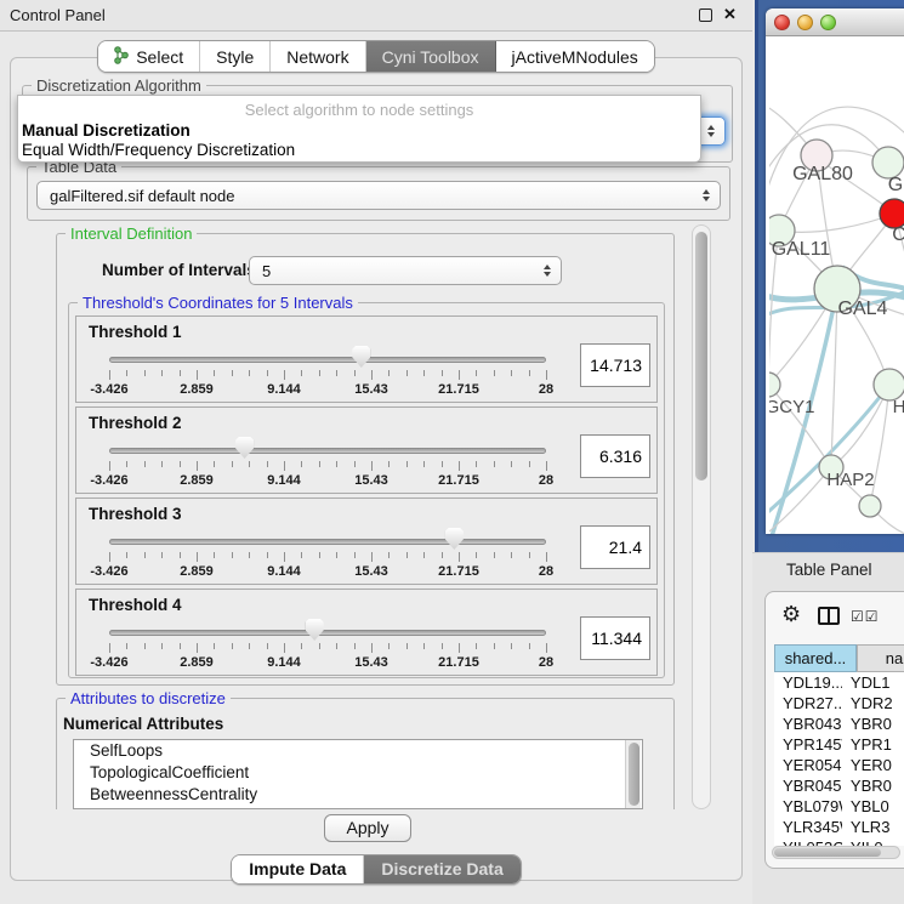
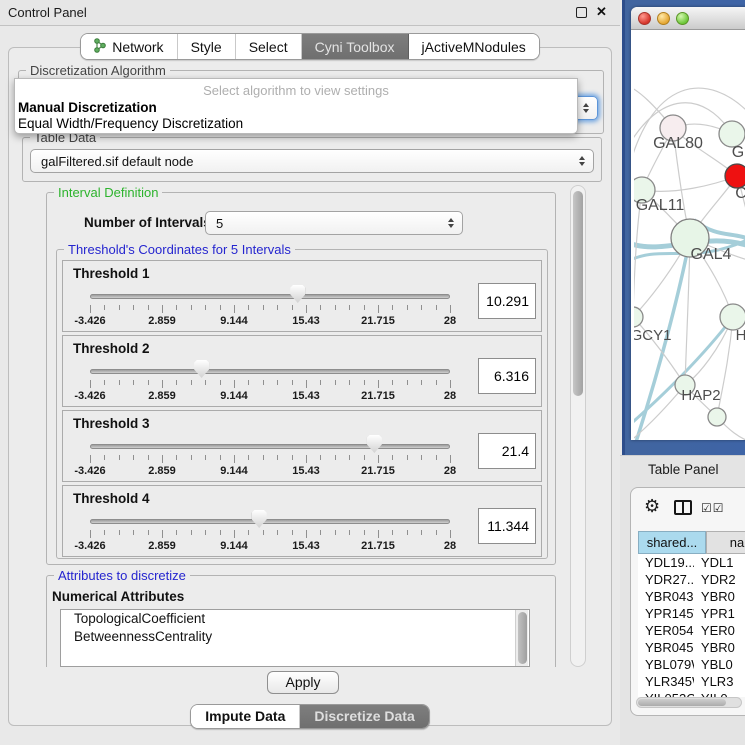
  Control Panel
  ✕
- Select
+ Network
  Style
- Network
+ Select
  Cyni Toolbox
  jActiveMNodules
  Discretization Algorithm
- Select algorithm to node settings
+ Select algorithm to view settings
  Manual Discretization
  Equal Width/Frequency Discretization
  Table Data
  galFiltered.sif default node
  Interval Definition
  Number of Interval
  5
  Threshold's Coordinates for 5 Intervals
  Threshold 1
  -3.426
  2.859
  9.144
  15.43
  21.715
  28
- 14.713
+ 10.291
  Threshold 2
  -3.426
  2.859
  9.144
  15.43
  21.715
  28
  6.316
  Threshold 3
  -3.426
  2.859
  9.144
  15.43
  21.715
  28
  21.4
  Threshold 4
  -3.426
  2.859
  9.144
  15.43
  21.715
  28
  11.344
  Attributes to discretize
  Numerical Attributes
- SelfLoops
  TopologicalCoefficient
  BetweennessCentrality
  Apply
  Impute Data
  Discretize Data
  GAL80
  G
  C
  GAL11
  GAL4
  GCY1
  H
  HAP2
  Table Panel
  ⚙
  ☑☑
  shared...
  na
  YDL19...
  YDL1
  YDR27..
  YDR2
  YBR043
  YBR0
  YPR145
  YPR1
  YER054
  YER0
  YBR045
  YBR0
  YBL079
  YBL0
  YLR345
  YLR3
